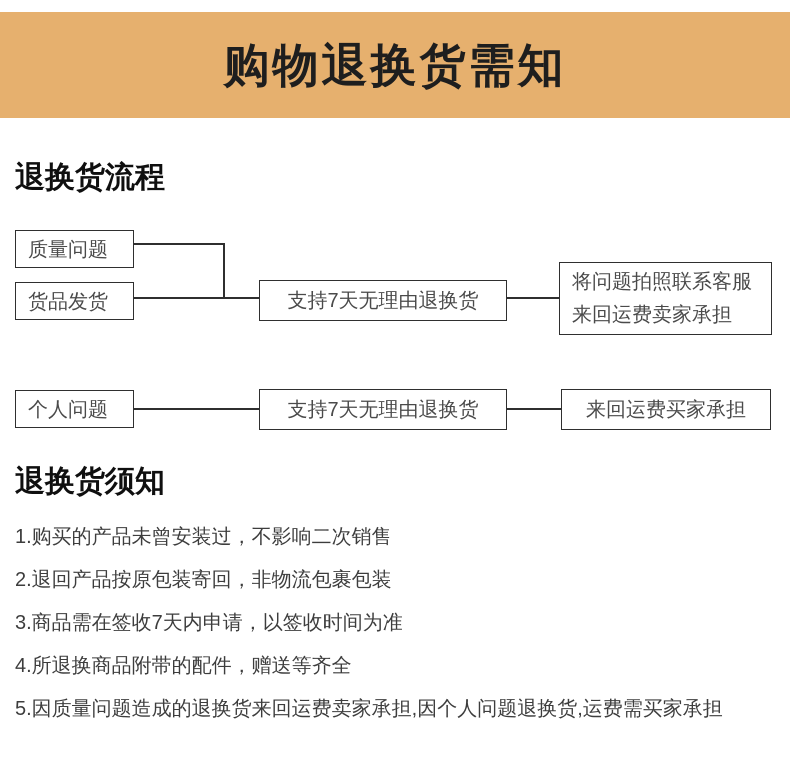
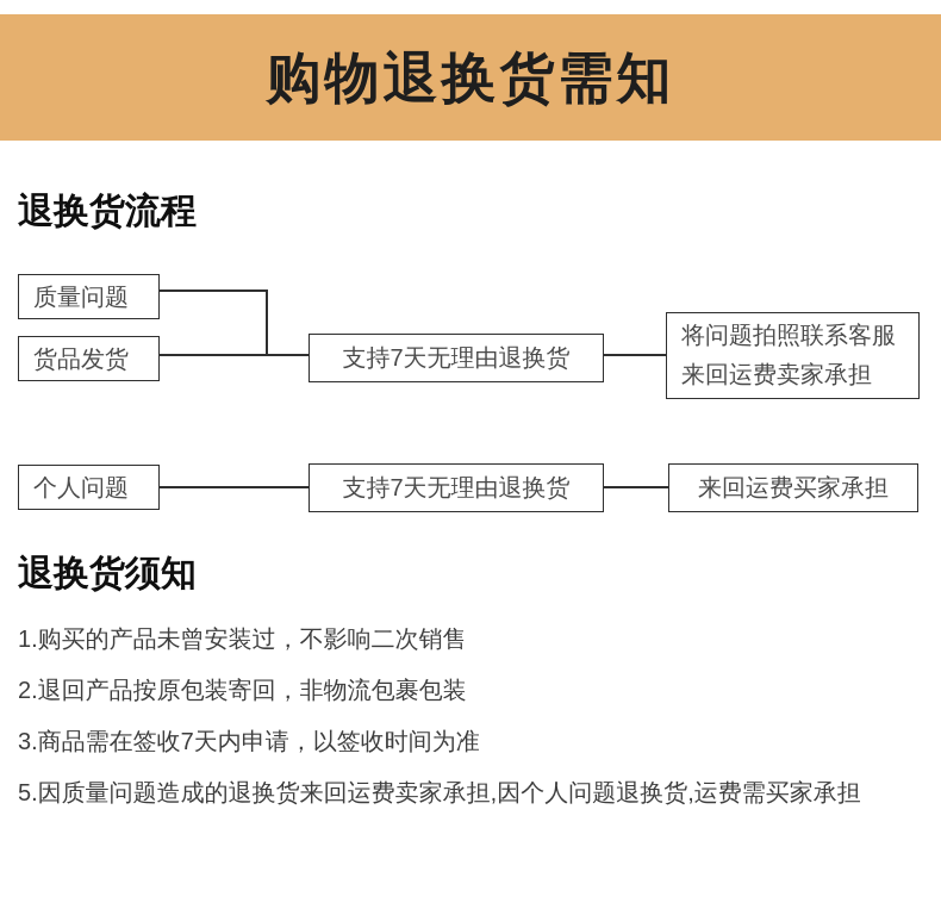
  购物退换货需知
  退换货流程
  质量问题
  货品发货
  支持7天无理由退换货
  将问题拍照联系客服
  来回运费卖家承担
  个人问题
  支持7天无理由退换货
  来回运费买家承担
  退换货须知
  1.购买的产品未曾安装过，不影响二次销售
  2.退回产品按原包装寄回，非物流包裹包装
  3.商品需在签收7天内申请，以签收时间为准
- 4.所退换商品附带的配件，赠送等齐全
  5.因质量问题造成的退换货来回运费卖家承担,因个人问题退换货,运费需买家承担
